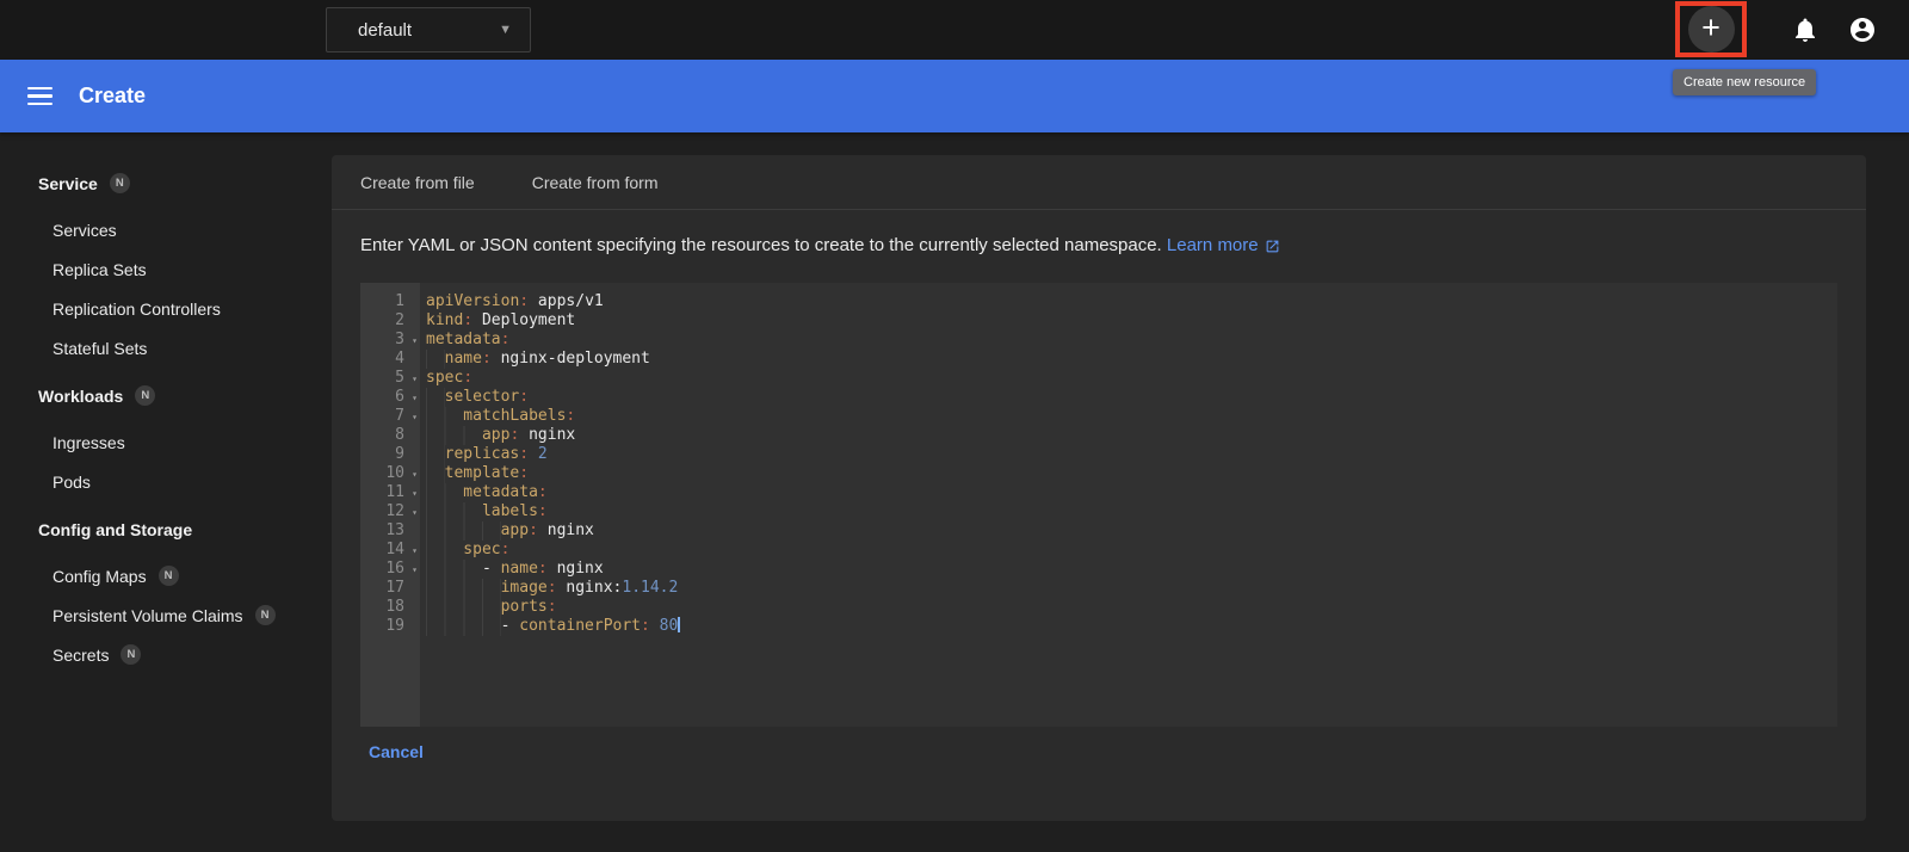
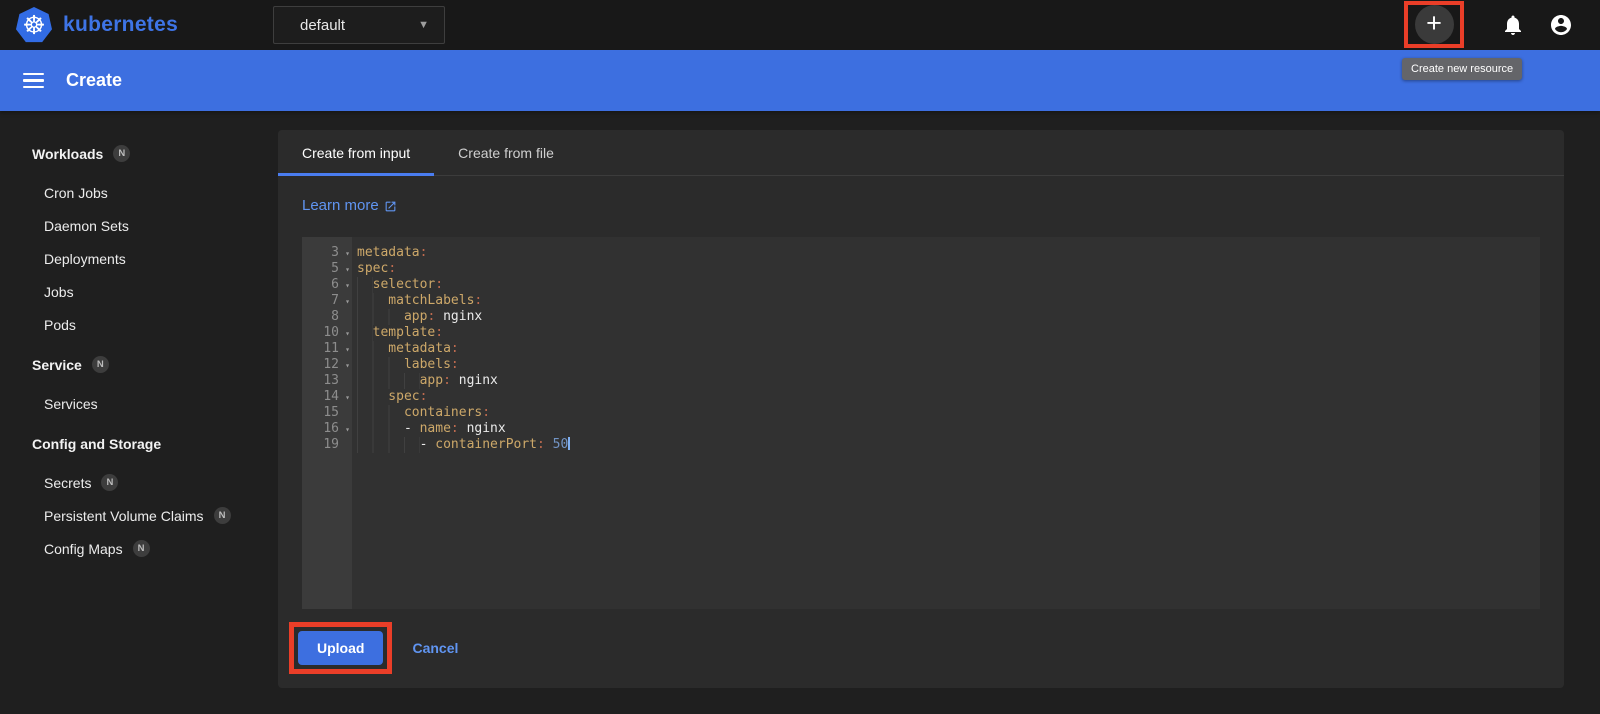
+ ☸
+ kubernetes
  default
  ▼
  +
  Create new resource
  Create
- Service
+ Workloads
  N
+ Cron Jobs
+ Daemon Sets
+ Deployments
+ Jobs
- Services
+ Pods
- Replica Sets
- Replication Controllers
- Stateful Sets
- Workloads
+ Service
  N
- Ingresses
- Pods
+ Services
  Config and Storage
- Config Maps
+ Secrets
  N
  Persistent Volume Claims
  N
- Secrets
+ Config Maps
  N
+ Create from input
  Create from file
- Create from form
- Enter YAML or JSON content specifying the resources to create to the currently selected namespace.
  Learn more
- 1
- apiVersion: apps/v1
- 2
- kind: Deployment
  3
  ▾
  metadata:
- 4
- name: nginx-deployment
  5
  ▾
  spec:
  6
  ▾
  selector:
  7
  ▾
  matchLabels:
  8
  app: nginx
- 9
- replicas: 2
  10
  ▾
  template:
  11
  ▾
  metadata:
  12
  ▾
  labels:
  13
  app: nginx
  14
  ▾
  spec:
+ 15
+ containers:
  16
  ▾
  - name: nginx
- 17
- image: nginx:1.14.2
- 18
- ports:
  19
- - containerPort: 80
+ - containerPort: 50
+ Upload
  Cancel
